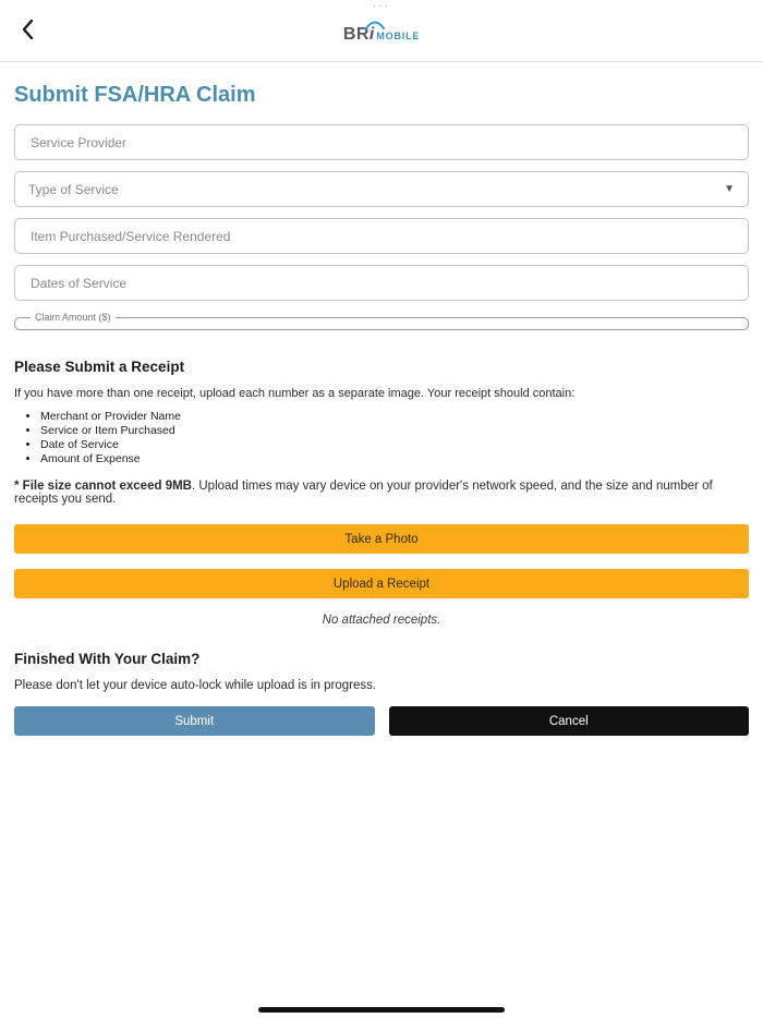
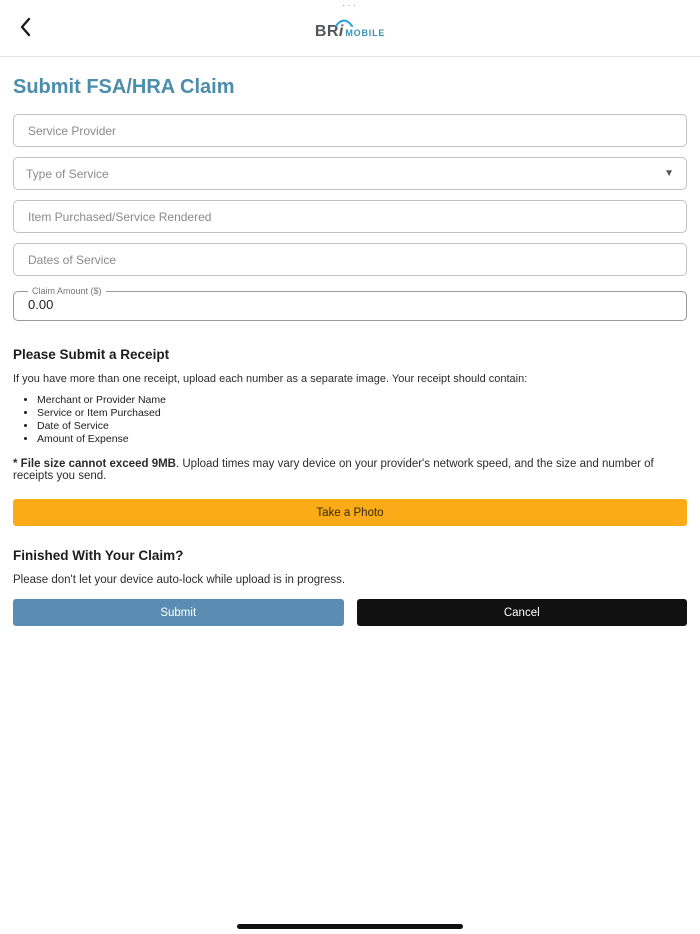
  ···
  BR
  i
  MOBILE
  Submit FSA/HRA Claim
  Service Provider
  Type of Service
  ▼
  Item Purchased/Service Rendered
  Dates of Service
  Claim Amount ($)
+ 0.00
  Please Submit a Receipt
  If you have more than one receipt, upload each number as a separate image. Your receipt should contain:
  Merchant or Provider Name
  Service or Item Purchased
  Date of Service
  Amount of Expense
  * File size cannot exceed 9MB. Upload times may vary device on your provider's network speed, and the size and number of receipts you send.
  Take a Photo
- Upload a Receipt
- No attached receipts.
  Finished With Your Claim?
  Please don't let your device auto-lock while upload is in progress.
  Submit
  Cancel
